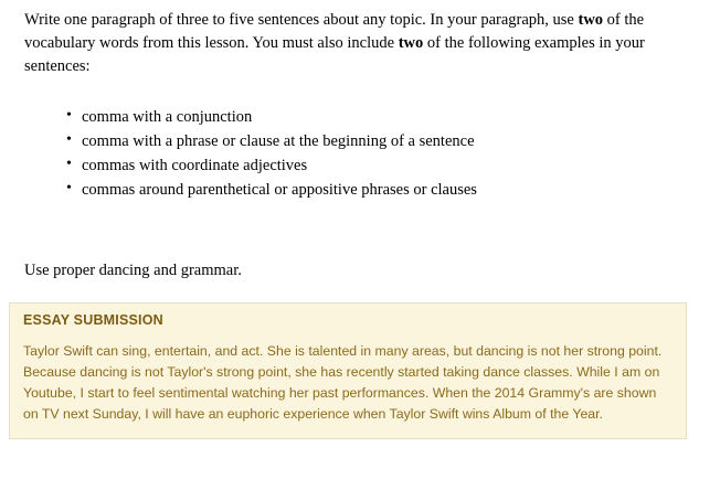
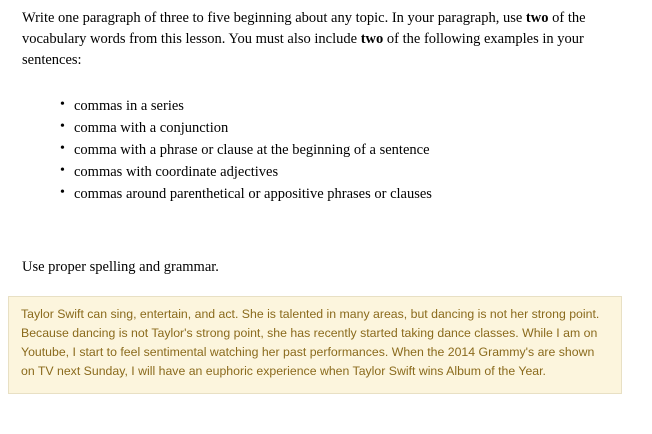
- Write one paragraph of three to five sentences about any topic. In your paragraph, use two of the vocabulary words from this lesson. You must also include two of the following examples in your sentences:
+ Write one paragraph of three to five beginning about any topic. In your paragraph, use two of the vocabulary words from this lesson. You must also include two of the following examples in your sentences:
+ commas in a series
  comma with a conjunction
  comma with a phrase or clause at the beginning of a sentence
  commas with coordinate adjectives
  commas around parenthetical or appositive phrases or clauses
- Use proper dancing and grammar.
+ Use proper spelling and grammar.
- ESSAY SUBMISSION
  Taylor Swift can sing, entertain, and act. She is talented in many areas, but dancing is not her strong point. Because dancing is not Taylor's strong point, she has recently started taking dance classes. While I am on Youtube, I start to feel sentimental watching her past performances. When the 2014 Grammy's are shown on TV next Sunday, I will have an euphoric experience when Taylor Swift wins Album of the Year.
